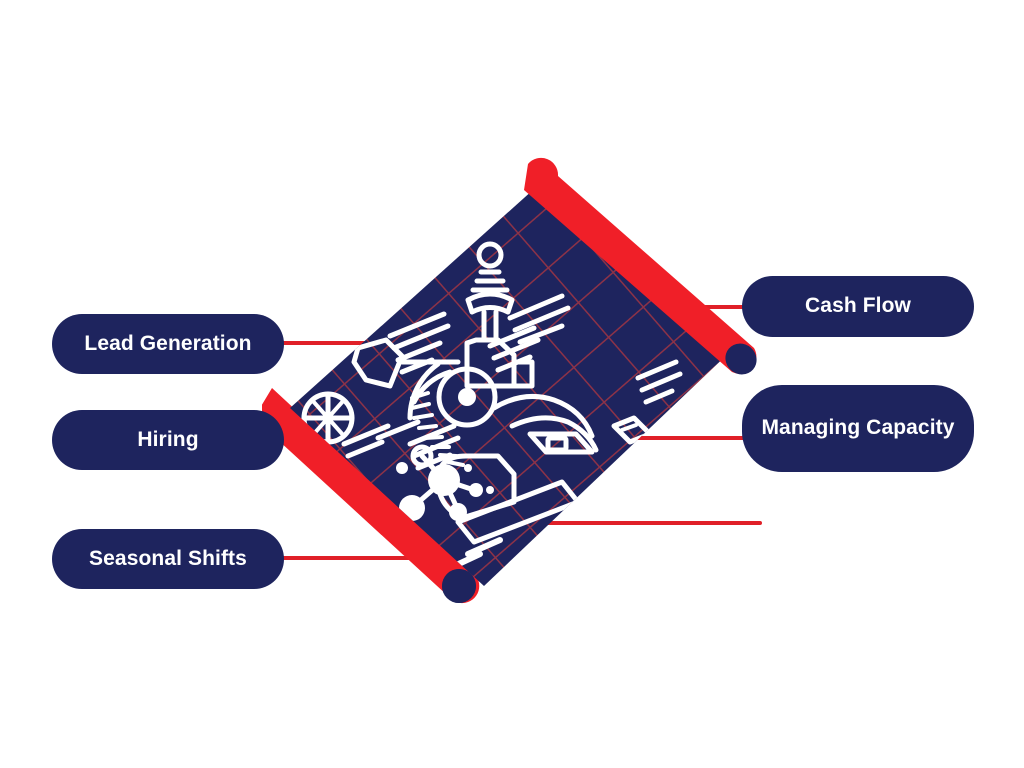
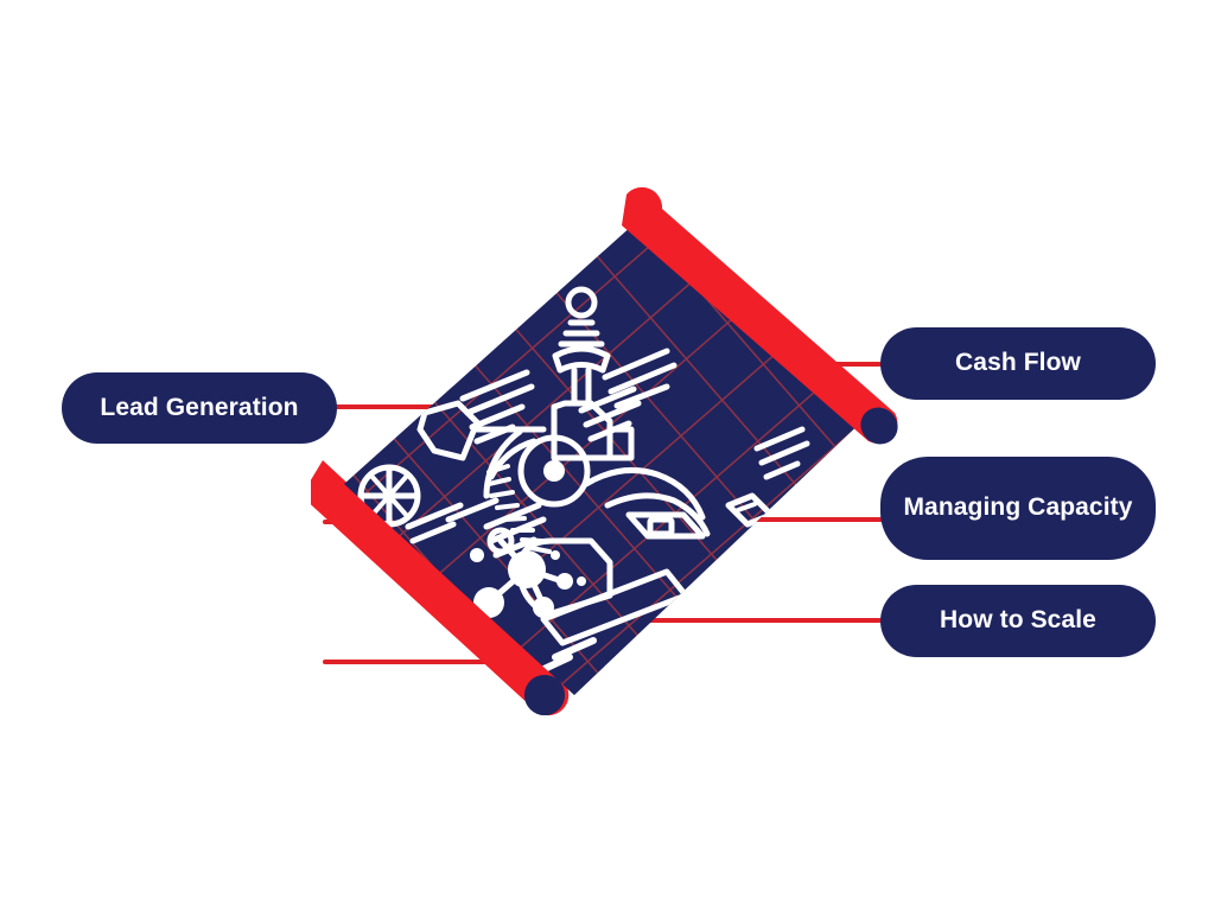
  Lead Generation
- Hiring
- Seasonal Shifts
  Cash Flow
  Managing Capacity
+ How to Scale
